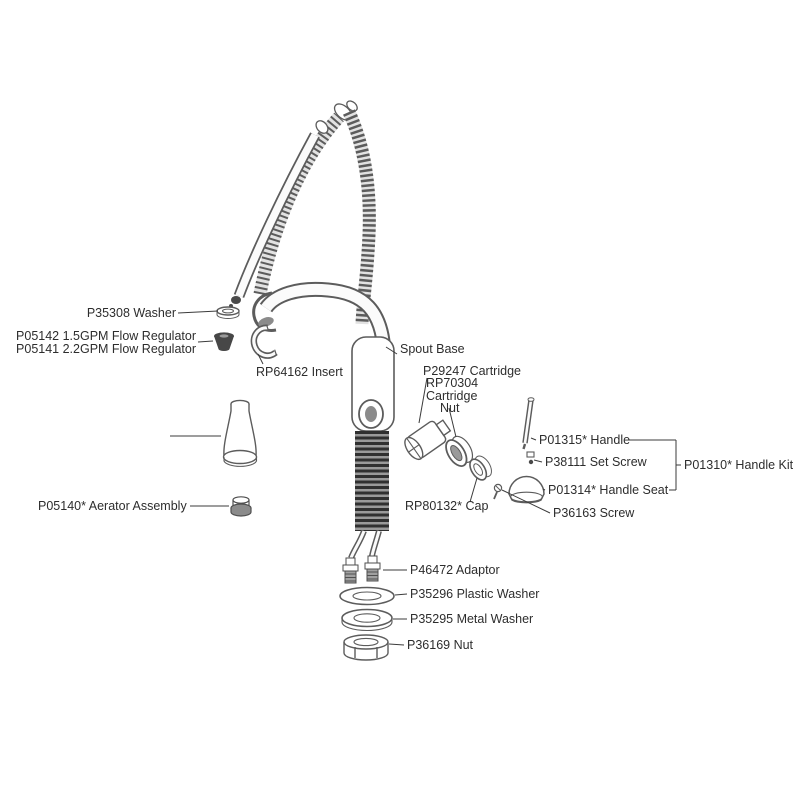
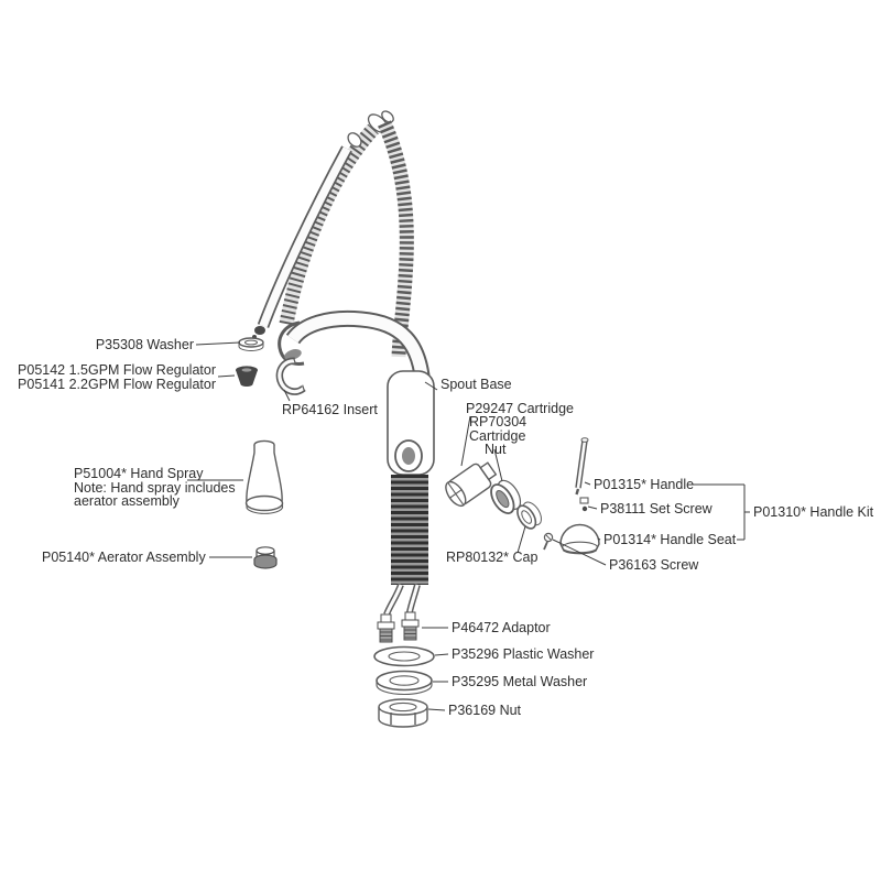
  P35308 Washer
  P05142 1.5GPM Flow Regulator
  P05141 2.2GPM Flow Regulator
  RP64162 Insert
  Spout Base
  P29247 Cartridge
  RP70304
  Cartridge
  Nut
+ P51004* Hand Spray
+ Note: Hand spray includes
+ aerator assembly
  P05140* Aerator Assembly
  P01315* Handle
  P38111 Set Screw
  P01310* Handle Kit
  P01314* Handle Seat
  RP80132* Cap
  P36163 Screw
  P46472 Adaptor
  P35296 Plastic Washer
  P35295 Metal Washer
  P36169 Nut
